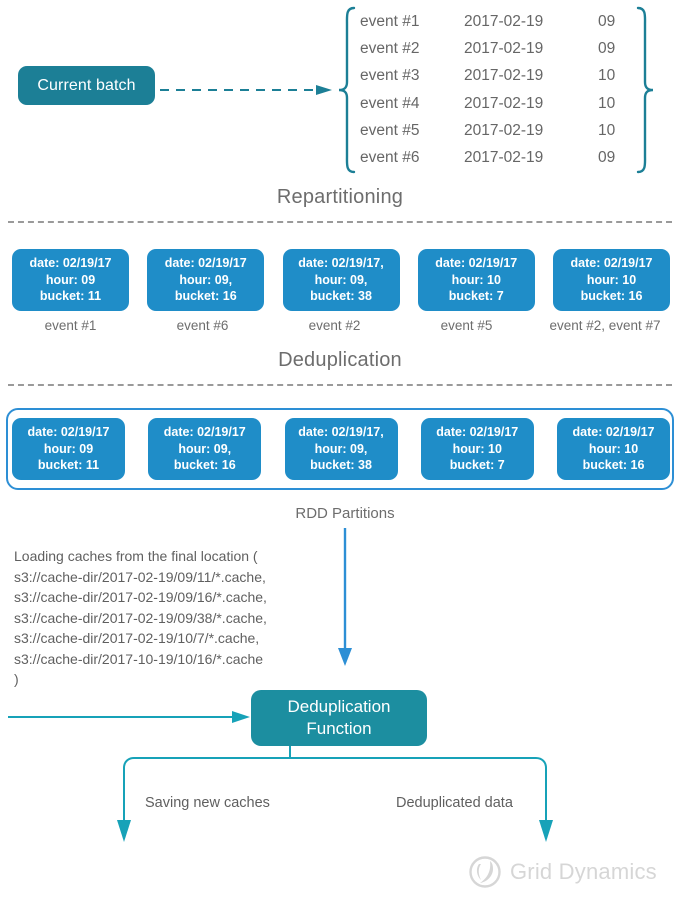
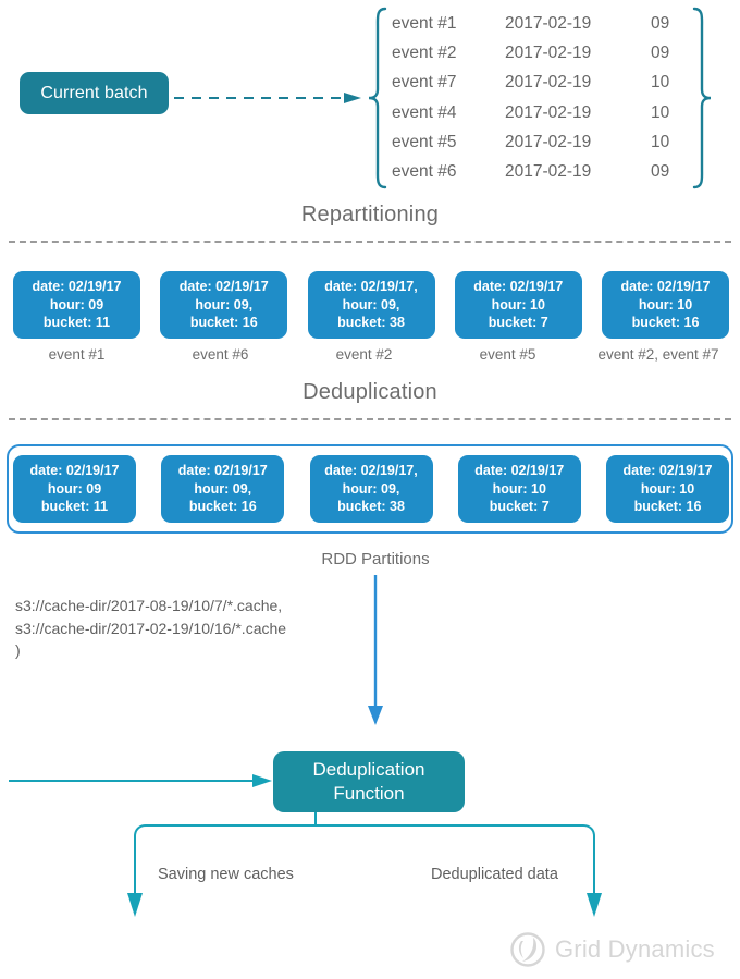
  Current batch
  event #1
  2017-02-19
  09
  event #2
  2017-02-19
  09
- event #3
+ event #7
  2017-02-19
  10
  event #4
  2017-02-19
  10
  event #5
  2017-02-19
  10
  event #6
  2017-02-19
  09
  Repartitioning
  date: 02/19/17
  hour: 09
  bucket: 11
  date: 02/19/17
  hour: 09,
  bucket: 16
  date: 02/19/17,
  hour: 09,
  bucket: 38
  date: 02/19/17
  hour: 10
  bucket: 7
  date: 02/19/17
  hour: 10
  bucket: 16
  event #1
  event #6
  event #2
  event #5
  event #2, event #7
  Deduplication
  date: 02/19/17
  hour: 09
  bucket: 11
  date: 02/19/17
  hour: 09,
  bucket: 16
  date: 02/19/17,
  hour: 09,
  bucket: 38
  date: 02/19/17
  hour: 10
  bucket: 7
  date: 02/19/17
  hour: 10
  bucket: 16
  RDD Partitions
- Loading caches from the final location (
- s3://cache-dir/2017-02-19/09/11/*.cache,
- s3://cache-dir/2017-02-19/09/16/*.cache,
- s3://cache-dir/2017-02-19/09/38/*.cache,
- s3://cache-dir/2017-02-19/10/7/*.cache,
+ s3://cache-dir/2017-08-19/10/7/*.cache,
- s3://cache-dir/2017-10-19/10/16/*.cache
+ s3://cache-dir/2017-02-19/10/16/*.cache
  )
  Deduplication
  Function
  Saving new caches
  Deduplicated data
  Grid Dynamics
